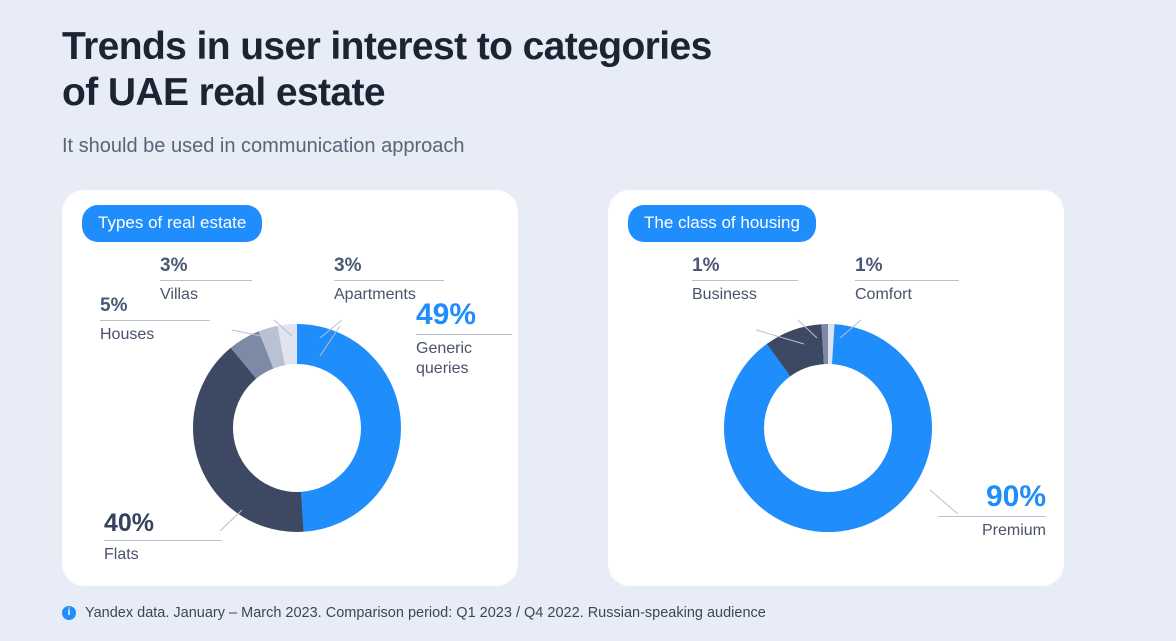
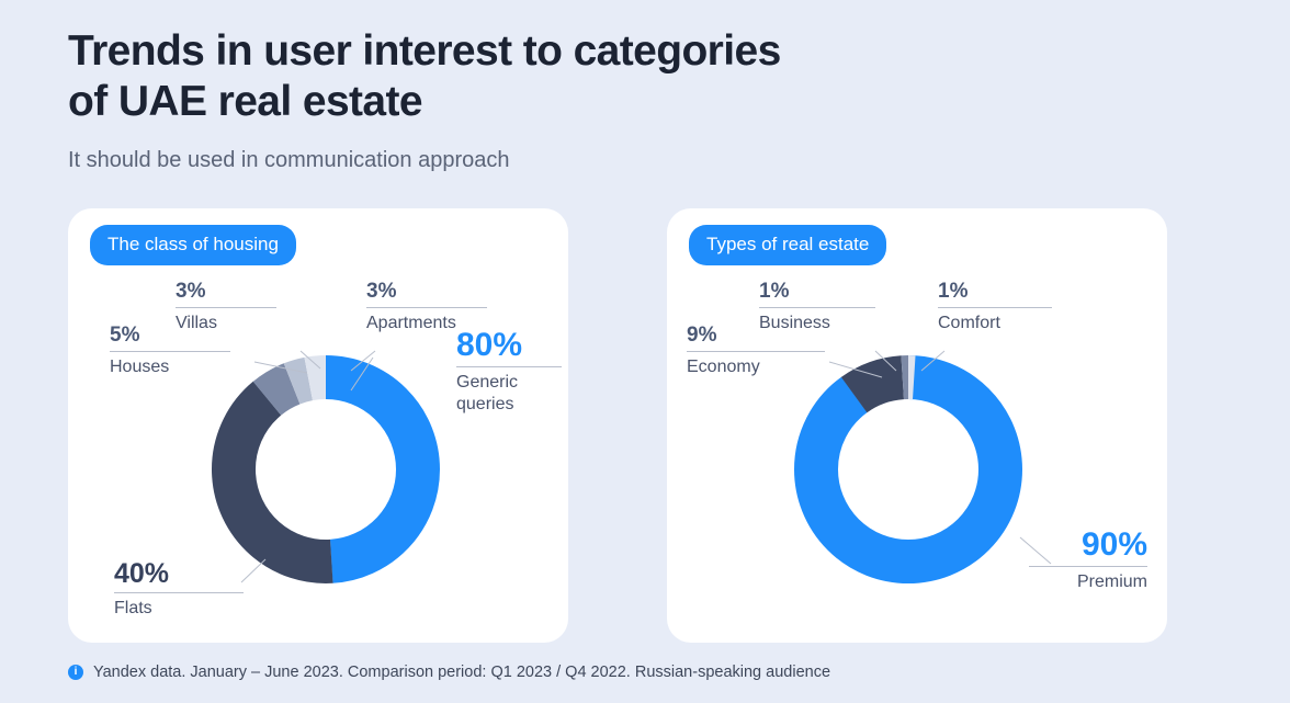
  Trends in user interest to categories
  of UAE real estate
  It should be used in communication approach
- Types of real estate
+ The class of housing
  3%
  Villas
  5%
  Houses
  3%
  Apartments
- 49%
+ 80%
  Generic
  queries
  40%
  Flats
- The class of housing
+ Types of real estate
  1%
  Business
+ 9%
+ Economy
  1%
  Comfort
  90%
  Premium
  i
- Yandex data. January – March 2023. Comparison period: Q1 2023 / Q4 2022. Russian-speaking audience
+ Yandex data. January – June 2023. Comparison period: Q1 2023 / Q4 2022. Russian-speaking audience
